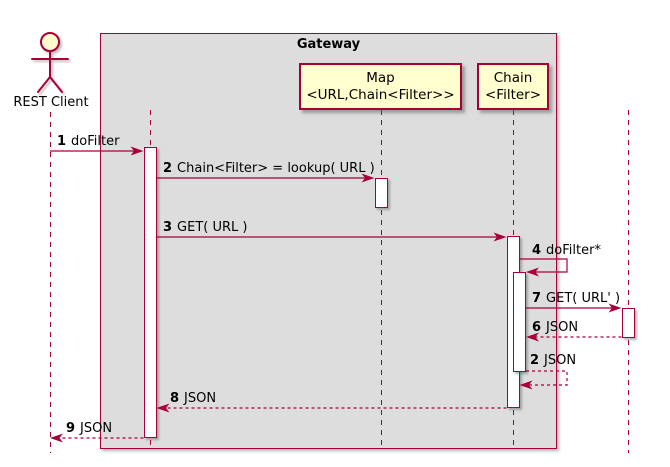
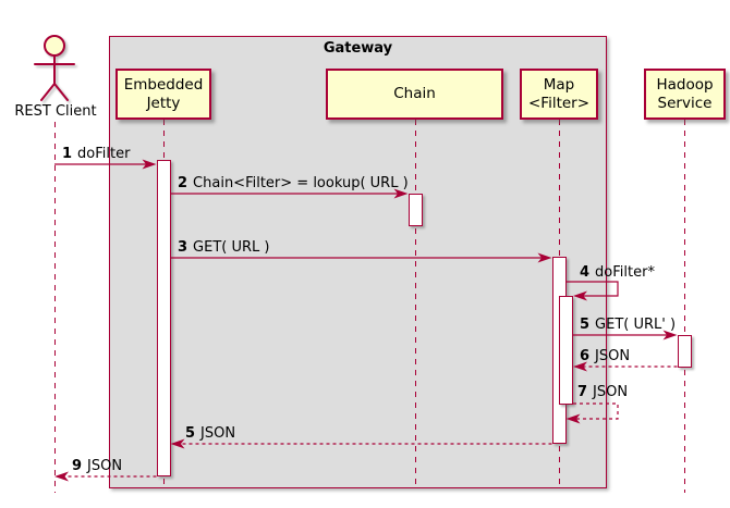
  Gateway
  REST Client
+ Embedded
+ Jetty
- Map
+ Chain
- <URL,Chain<Filter>>
- Chain
+ Map
  <Filter>
+ Hadoop
+ Service
  1 doFilter
  2 Chain<Filter> = lookup( URL )
  3 GET( URL )
  4 doFilter*
- 7 GET( URL' )
+ 5 GET( URL' )
  6 JSON
- 2 JSON
+ 7 JSON
- 8 JSON
+ 5 JSON
  9 JSON
